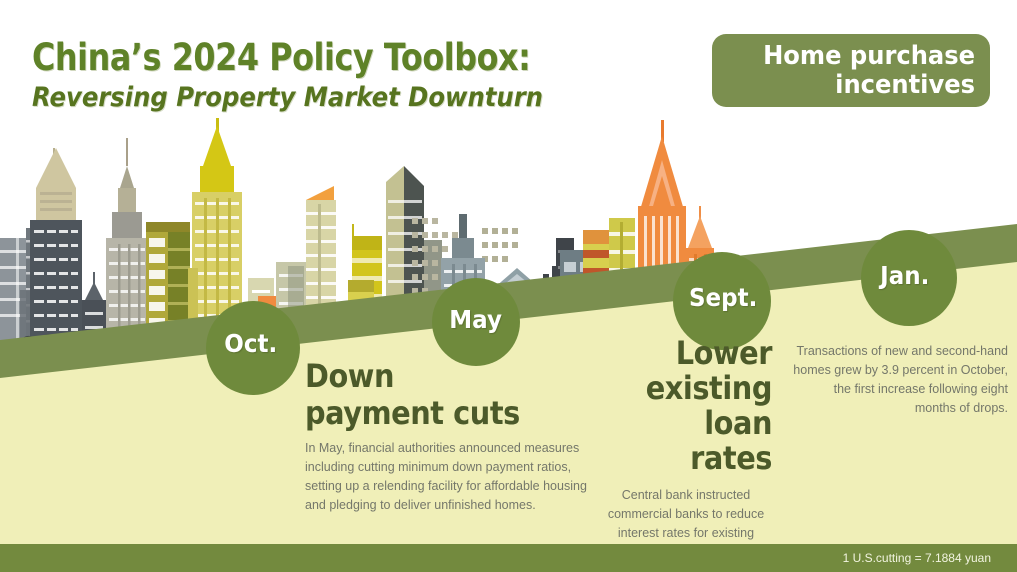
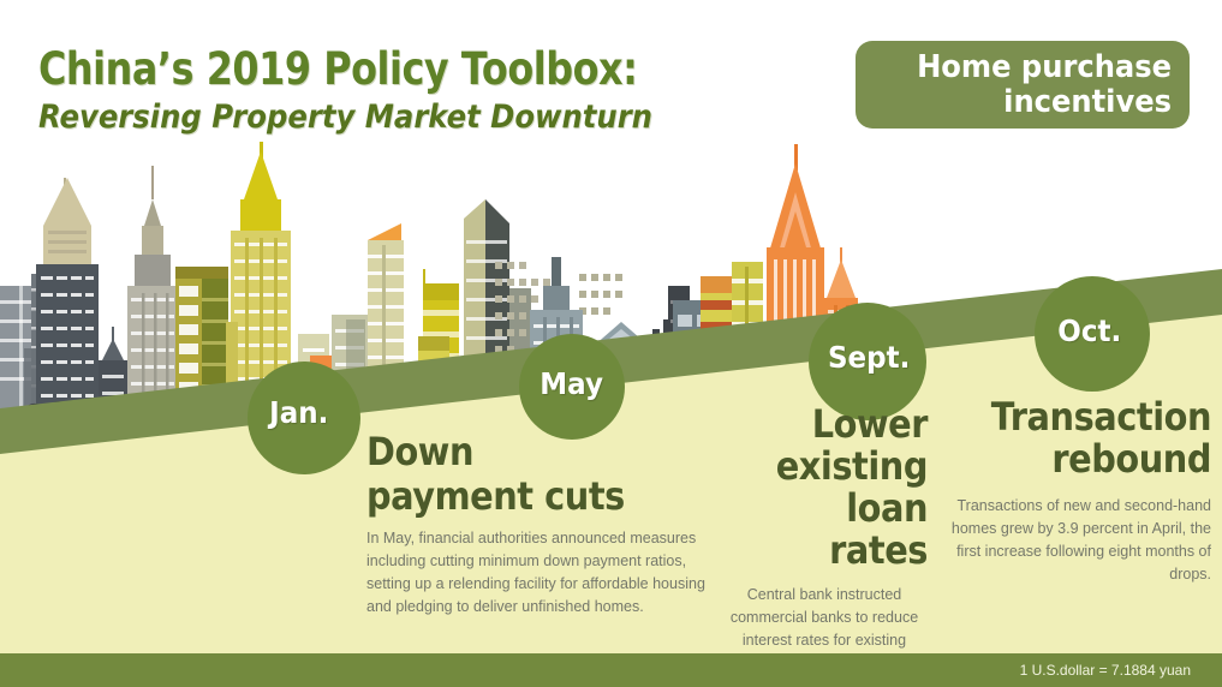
- China’s 2024 Policy Toolbox:
+ China’s 2019 Policy Toolbox:
  Reversing Property Market Downturn
  Home purchase
  incentives
- Oct.
+ Jan.
  May
  Sept.
- Jan.
+ Oct.
  Down
  payment cuts
  In May, financial authorities announced measures including cutting minimum down payment ratios, setting up a relending facility for affordable housing and pledging to deliver unfinished homes.
  Lower
  existing
  loan rates
  Central bank instructed commercial banks to reduce interest rates for existing
+ Transaction
+ rebound
- Transactions of new and second-hand homes grew by 3.9 percent in October, the first increase following eight months of drops.
+ Transactions of new and second-hand homes grew by 3.9 percent in April, the first increase following eight months of drops.
- 1 U.S.cutting = 7.1884 yuan
+ 1 U.S.dollar = 7.1884 yuan
